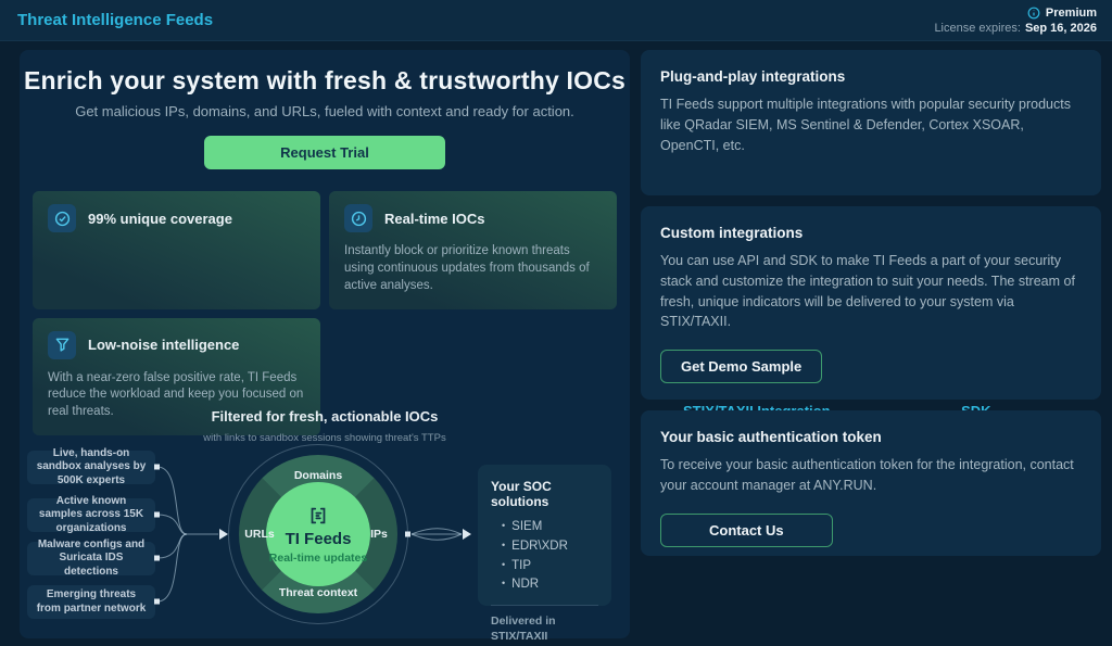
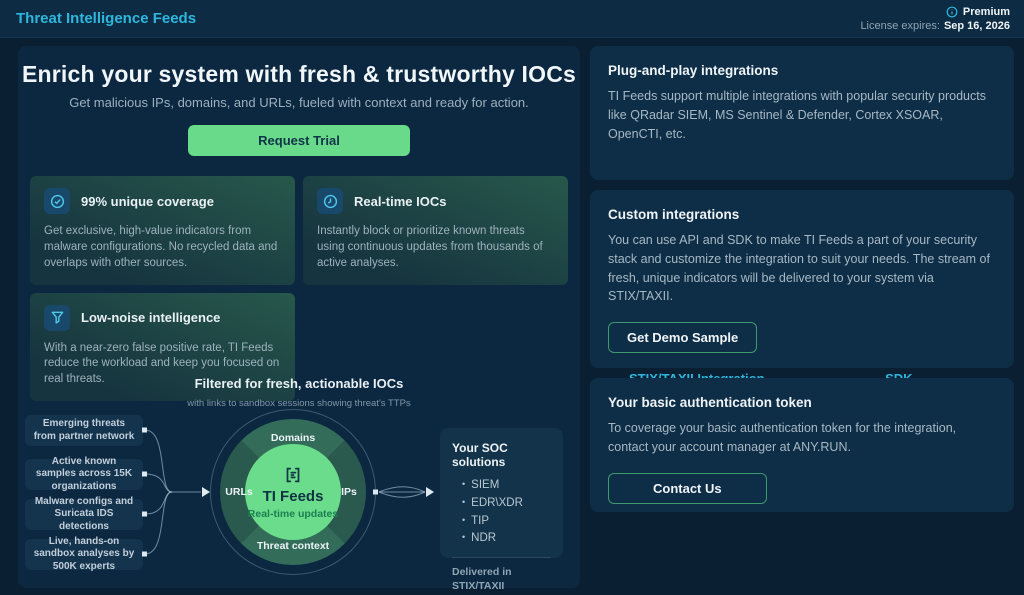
  Threat Intelligence Feeds
  Premium
  License expires: Sep 16, 2026
  Enrich your system with fresh & trustworthy IOCs
  Get malicious IPs, domains, and URLs, fueled with context and ready for action.
  Request Trial
  99% unique coverage
+ Get exclusive, high-value indicators from malware configurations. No recycled data and overlaps with other sources.
  Real-time IOCs
  Instantly block or prioritize known threats using continuous updates from thousands of active analyses.
  Low-noise intelligence
  With a near-zero false positive rate, TI Feeds reduce the workload and keep you focused on real threats.
  Filtered for fresh, actionable IOCs
  with links to sandbox sessions showing threat's TTPs
- Live, hands-on sandbox analyses by 500K experts
+ Emerging threats from partner network
  Active known samples across 15K organizations
  Malware configs and Suricata IDS detections
- Emerging threats from partner network
+ Live, hands-on sandbox analyses by 500K experts
  TI Feeds
  Real-time updates
  Domains
  URLs
  IPs
  Threat context
  Your SOC solutions
  SIEM
  EDR\XDR
  TIP
  NDR
  Delivered in STIX/TAXII
  Plug-and-play integrations
  TI Feeds support multiple integrations with popular security products like QRadar SIEM, MS Sentinel & Defender, Cortex XSOAR, OpenCTI, etc.
  Custom integrations
  You can use API and SDK to make TI Feeds a part of your security stack and customize the integration to suit your needs. The stream of fresh, unique indicators will be delivered to your system via STIX/TAXII.
  Get Demo Sample
  Your basic authentication token
- To receive your basic authentication token for the integration, contact your account manager at ANY.RUN.
+ To coverage your basic authentication token for the integration, contact your account manager at ANY.RUN.
  Contact Us
